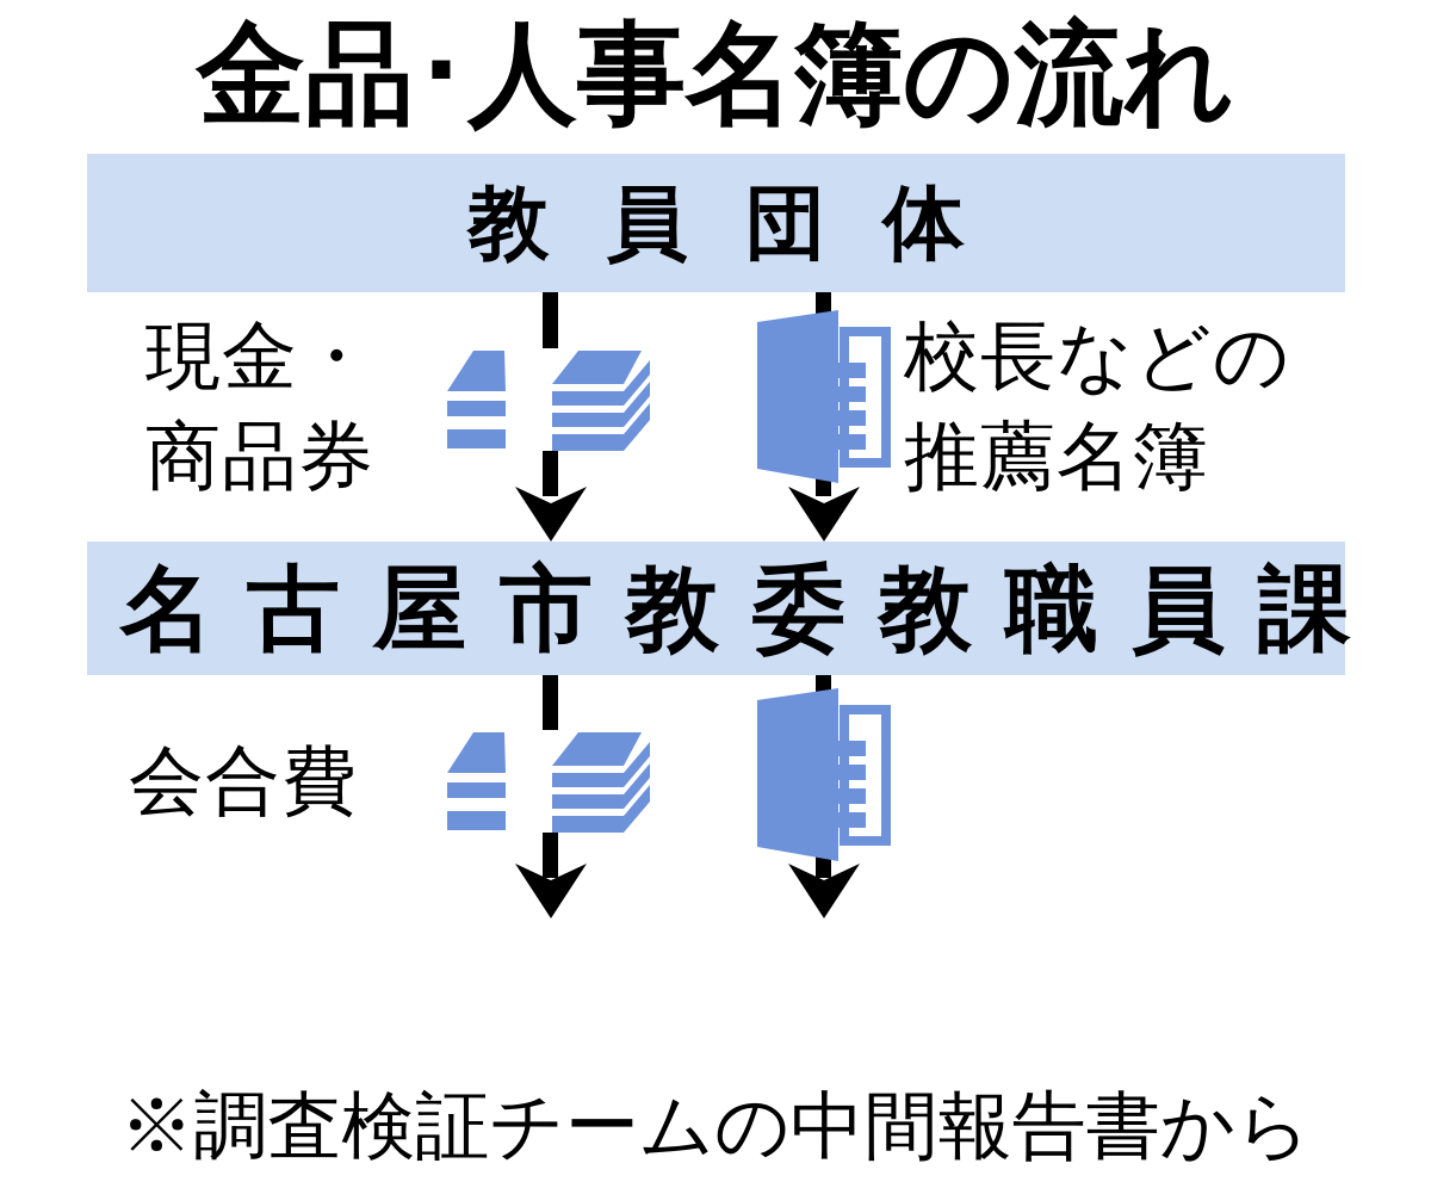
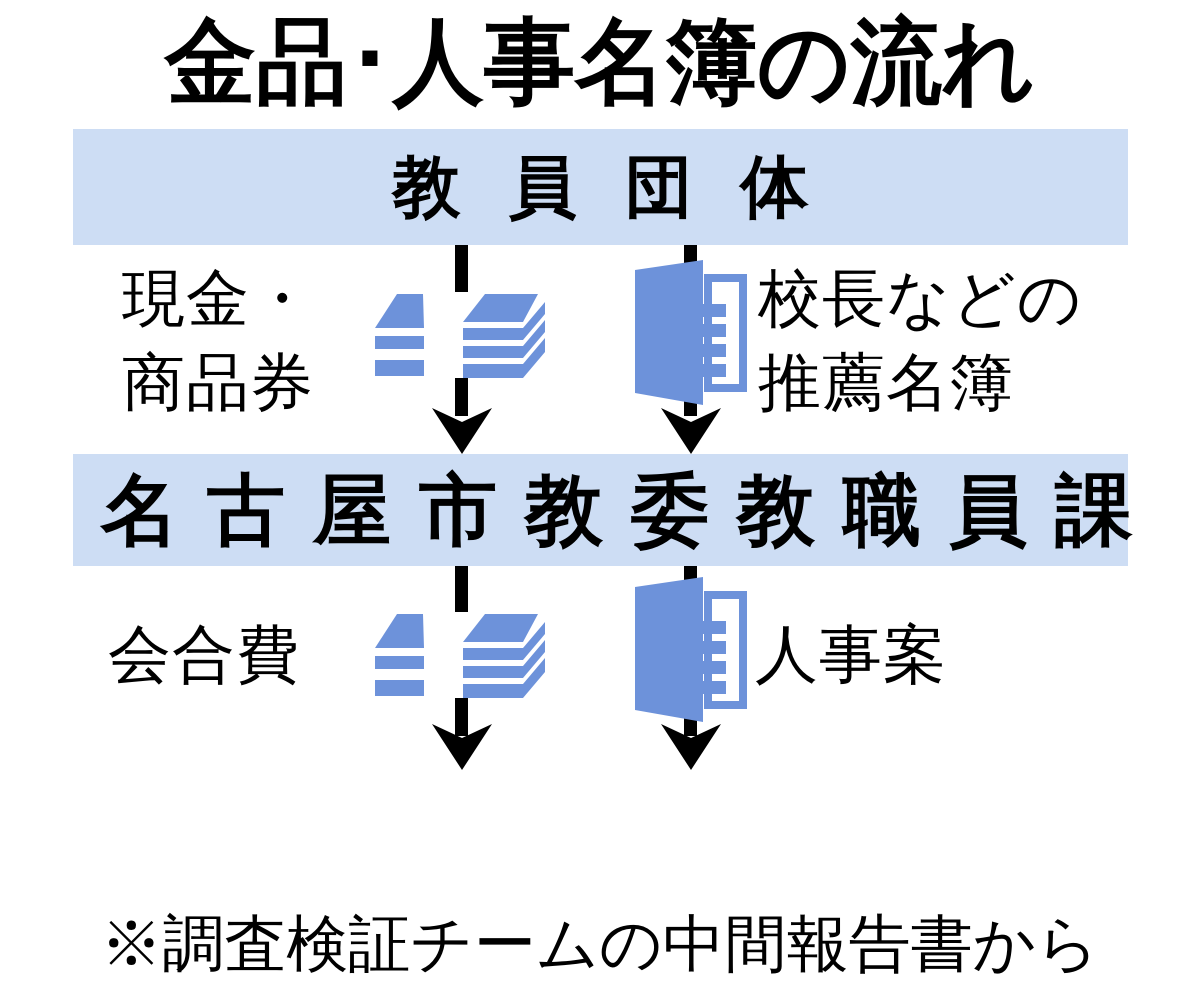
  金品･人事名簿の流れ
  教員団体
  現金・
  商品券
  校長などの
  推薦名簿
  名古屋市教委教職員課
  会合費
+ 人事案
  ※調査検証チームの中間報告書から
